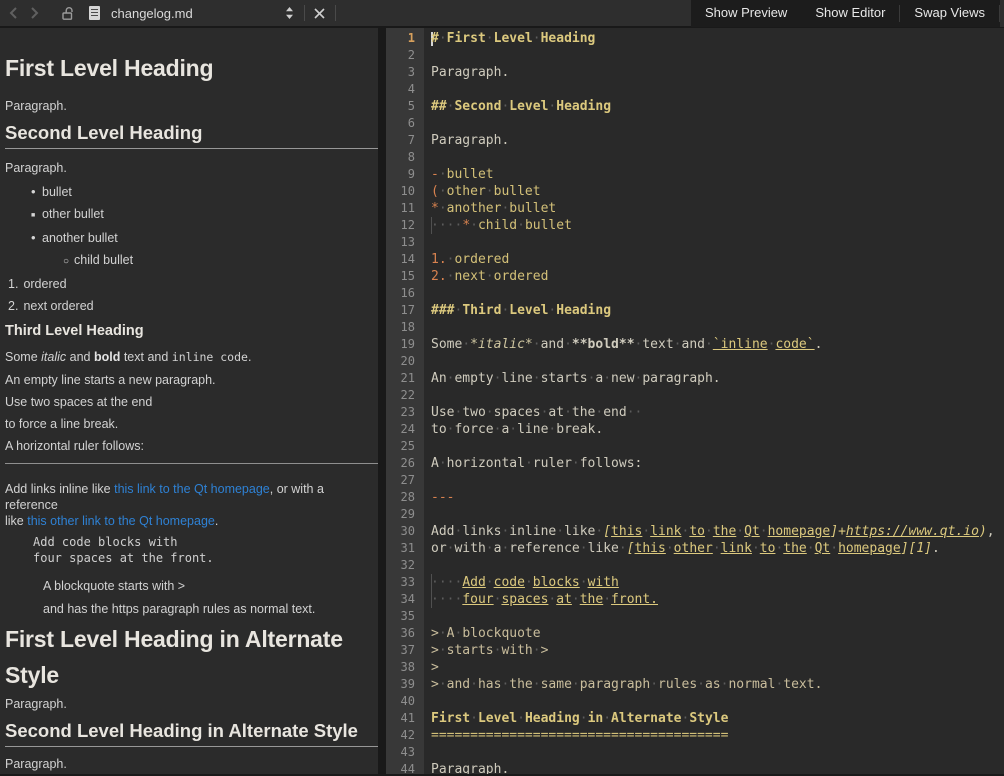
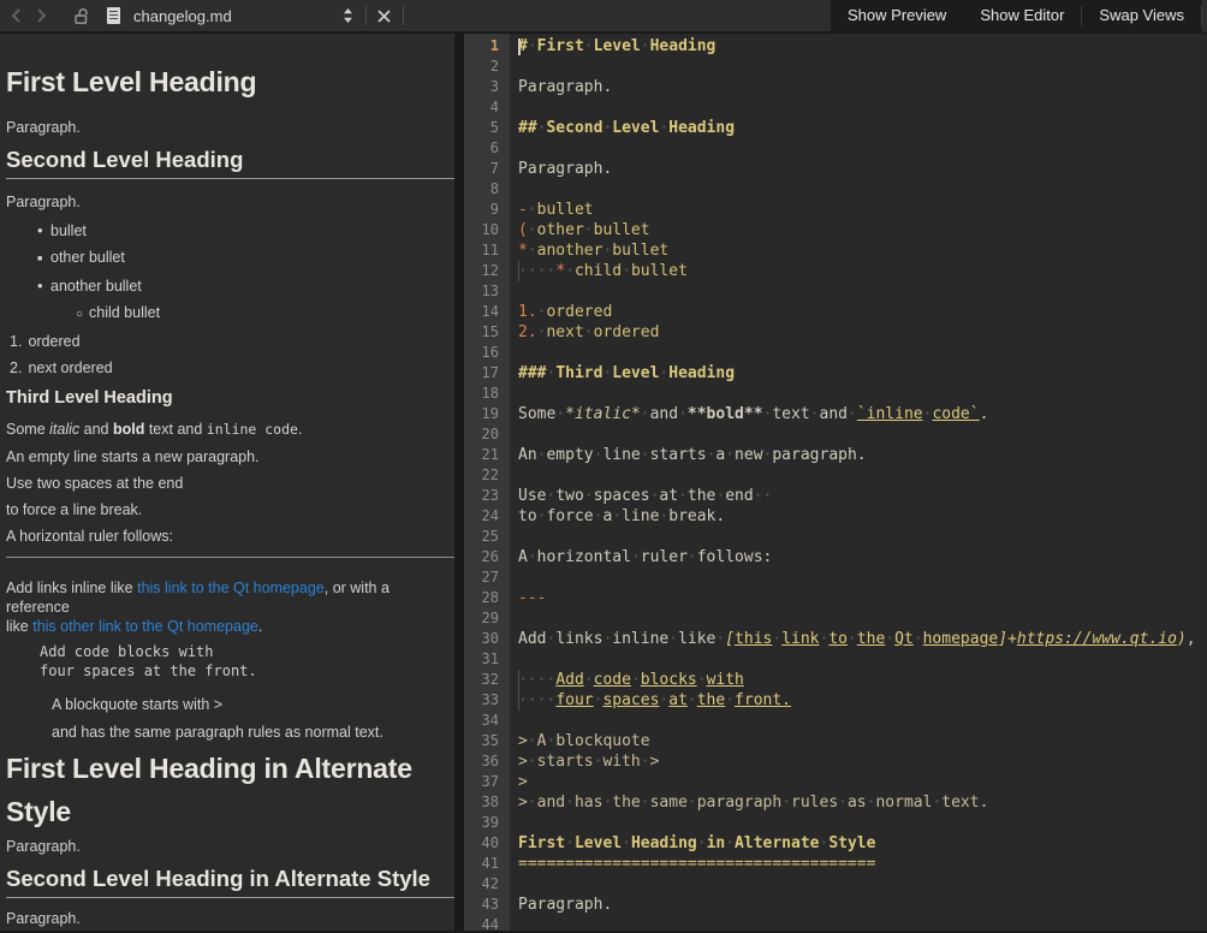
  changelog.md
  Show Preview
  Show Editor
  Swap Views
  First Level Heading
  Paragraph.
  Second Level Heading
  Paragraph.
  • bullet
  other bullet
  • another bullet
  ○ child bullet
  1. ordered
  2. next ordered
  Third Level Heading
  Some italic and bold text and inline code.
  An empty line starts a new paragraph.
  Use two spaces at the end
  to force a line break.
  A horizontal ruler follows:
  Add links inline like this link to the Qt homepage, or with a reference
  like this other link to the Qt homepage.
  Add code blocks with
  four spaces at the front.
  A blockquote starts with >
- and has the https paragraph rules as normal text.
+ and has the same paragraph rules as normal text.
  First Level Heading in Alternate Style
  Paragraph.
  Second Level Heading in Alternate Style
  Paragraph.
  1
  2
  3
  4
  5
  6
  7
  8
  9
  10
  11
  12
  13
  14
  15
  16
  17
  18
  19
  20
  21
  22
  23
  24
  25
  26
  27
  28
  29
  30
  31
  32
  33
  34
  35
  36
  37
  38
  39
  40
  41
  42
  43
  44
  #·First·Level·Heading
  Paragraph.
  ##·Second·Level·Heading
  Paragraph.
  -·bullet
  (·other·bullet
  *·another·bullet
  ····*·child·bullet
  1.·ordered
  2.·next·ordered
  ###·Third·Level·Heading
  Some·*italic*·and·**bold**·text·and·`inline·code`.
  An·empty·line·starts·a·new·paragraph.
  Use·two·spaces·at·the·end··
  to·force·a·line·break.
  A·horizontal·ruler·follows:
  ---
  Add·links·inline·like·[this·link·to·the·Qt·homepage]+https://www.qt.io),
- or·with·a·reference·like·[this·other·link·to·the·Qt·homepage][1].
  ····Add·code·blocks·with
  ····four·spaces·at·the·front.
  >·A·blockquote
  >·starts·with·>
  >
  >·and·has·the·same·paragraph·rules·as·normal·text.
  First·Level·Heading·in·Alternate·Style
  ======================================
  Paragraph.
